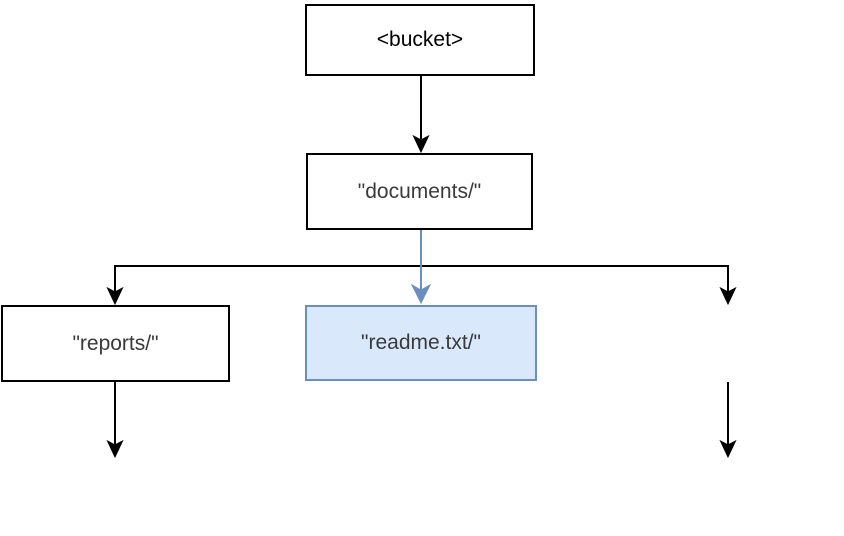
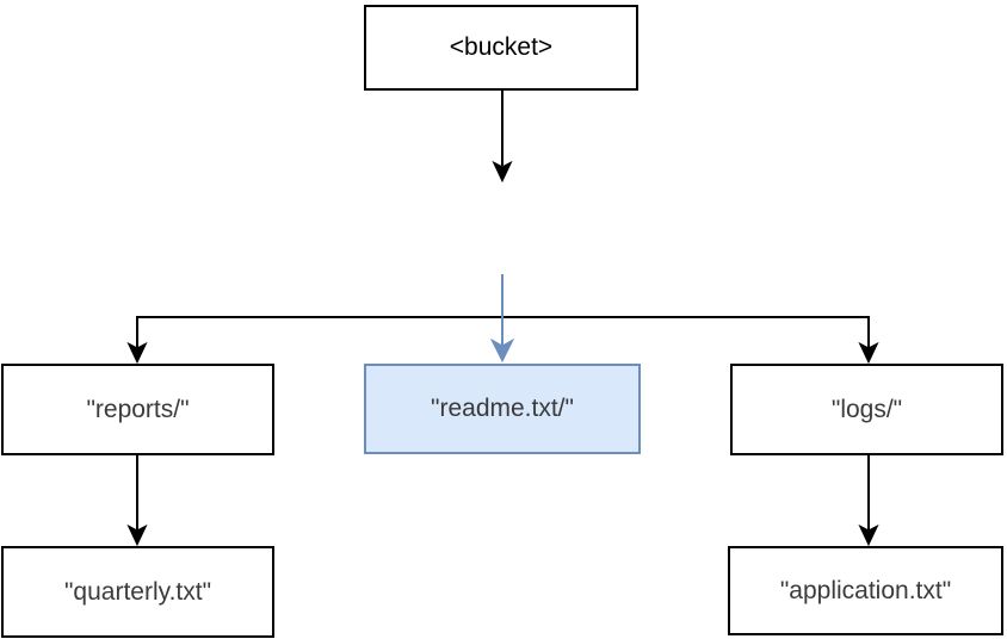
  <bucket>
- "documents/"
  "reports/"
  "readme.txt/"
+ "logs/"
+ "quarterly.txt"
+ "application.txt"
